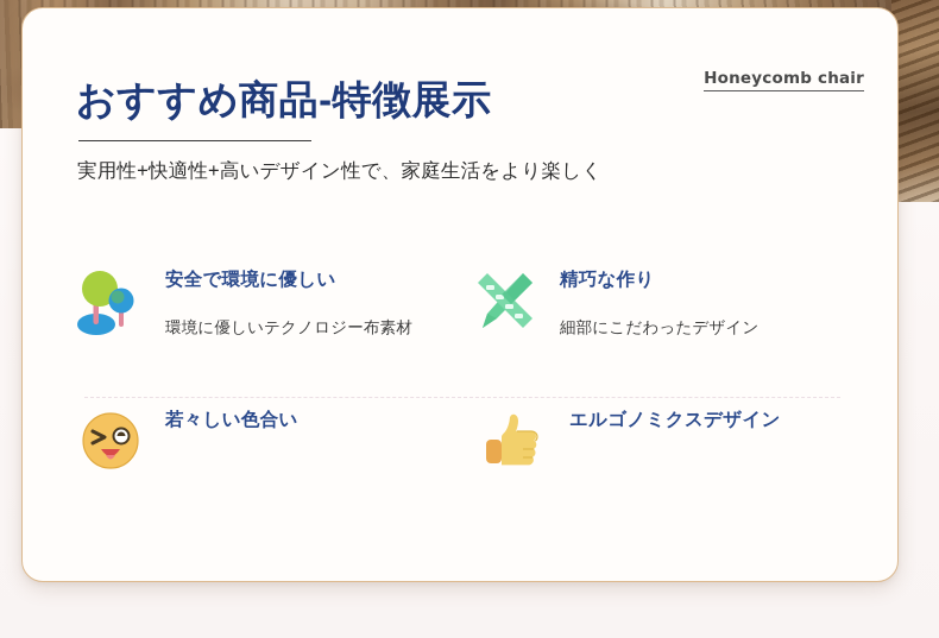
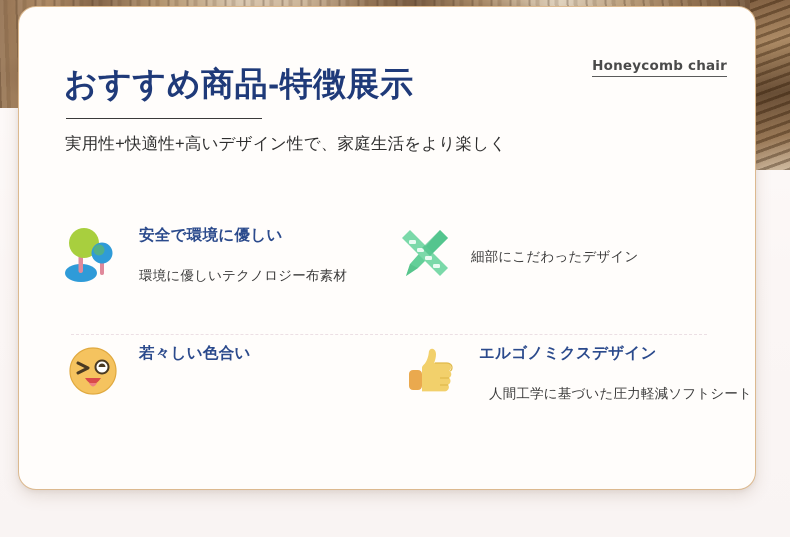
  Honeycomb chair
  おすすめ商品-特徴展示
  実用性+快適性+高いデザイン性で、家庭生活をより楽しく
  安全で環境に優しい
  環境に優しいテクノロジー布素材
- 精巧な作り
  細部にこだわったデザイン
  若々しい色合い
  エルゴノミクスデザイン
+ 人間工学に基づいた圧力軽減ソフトシート
